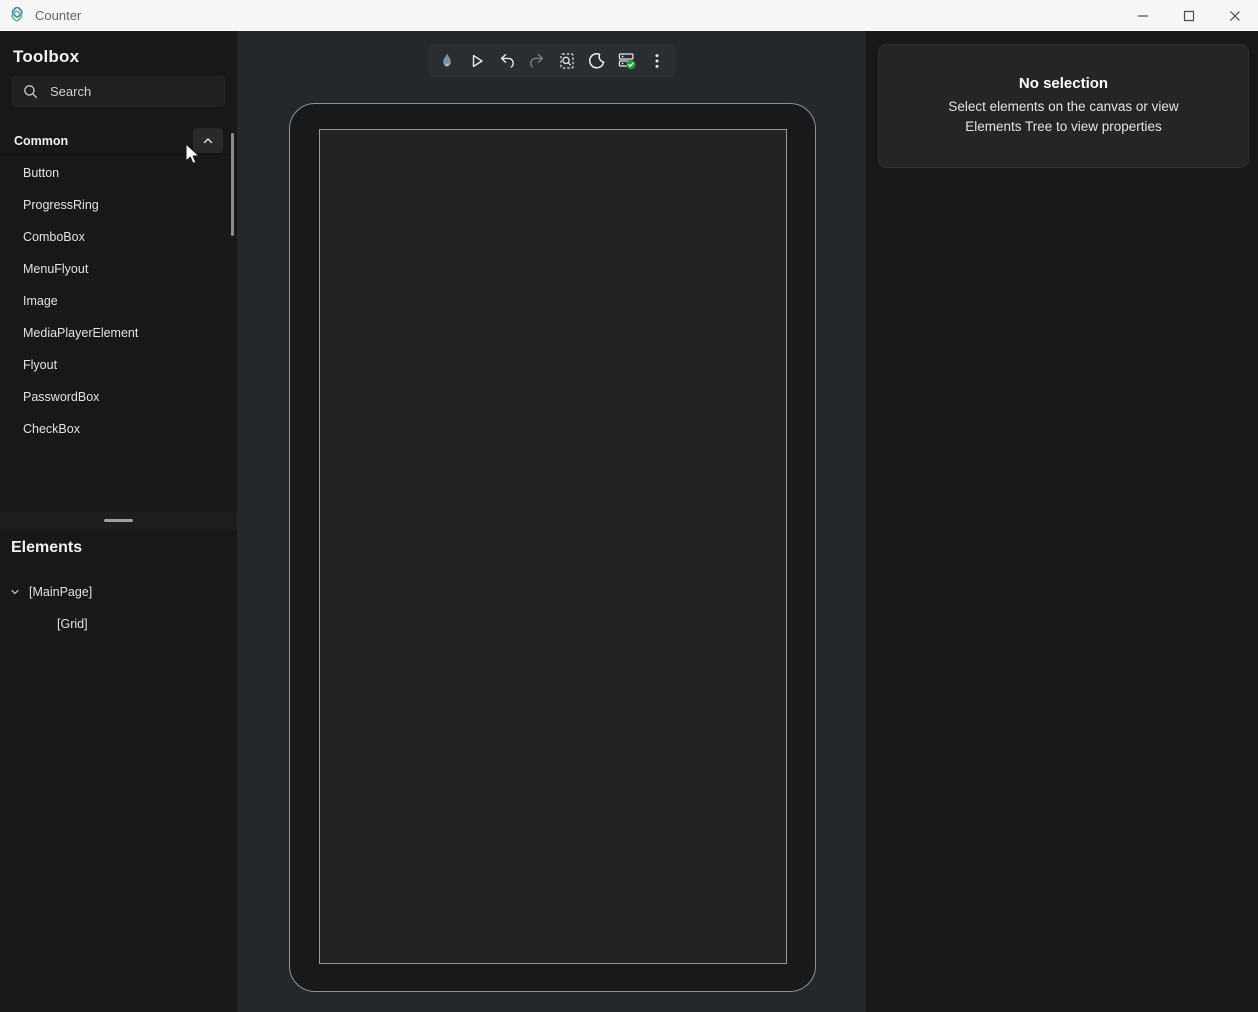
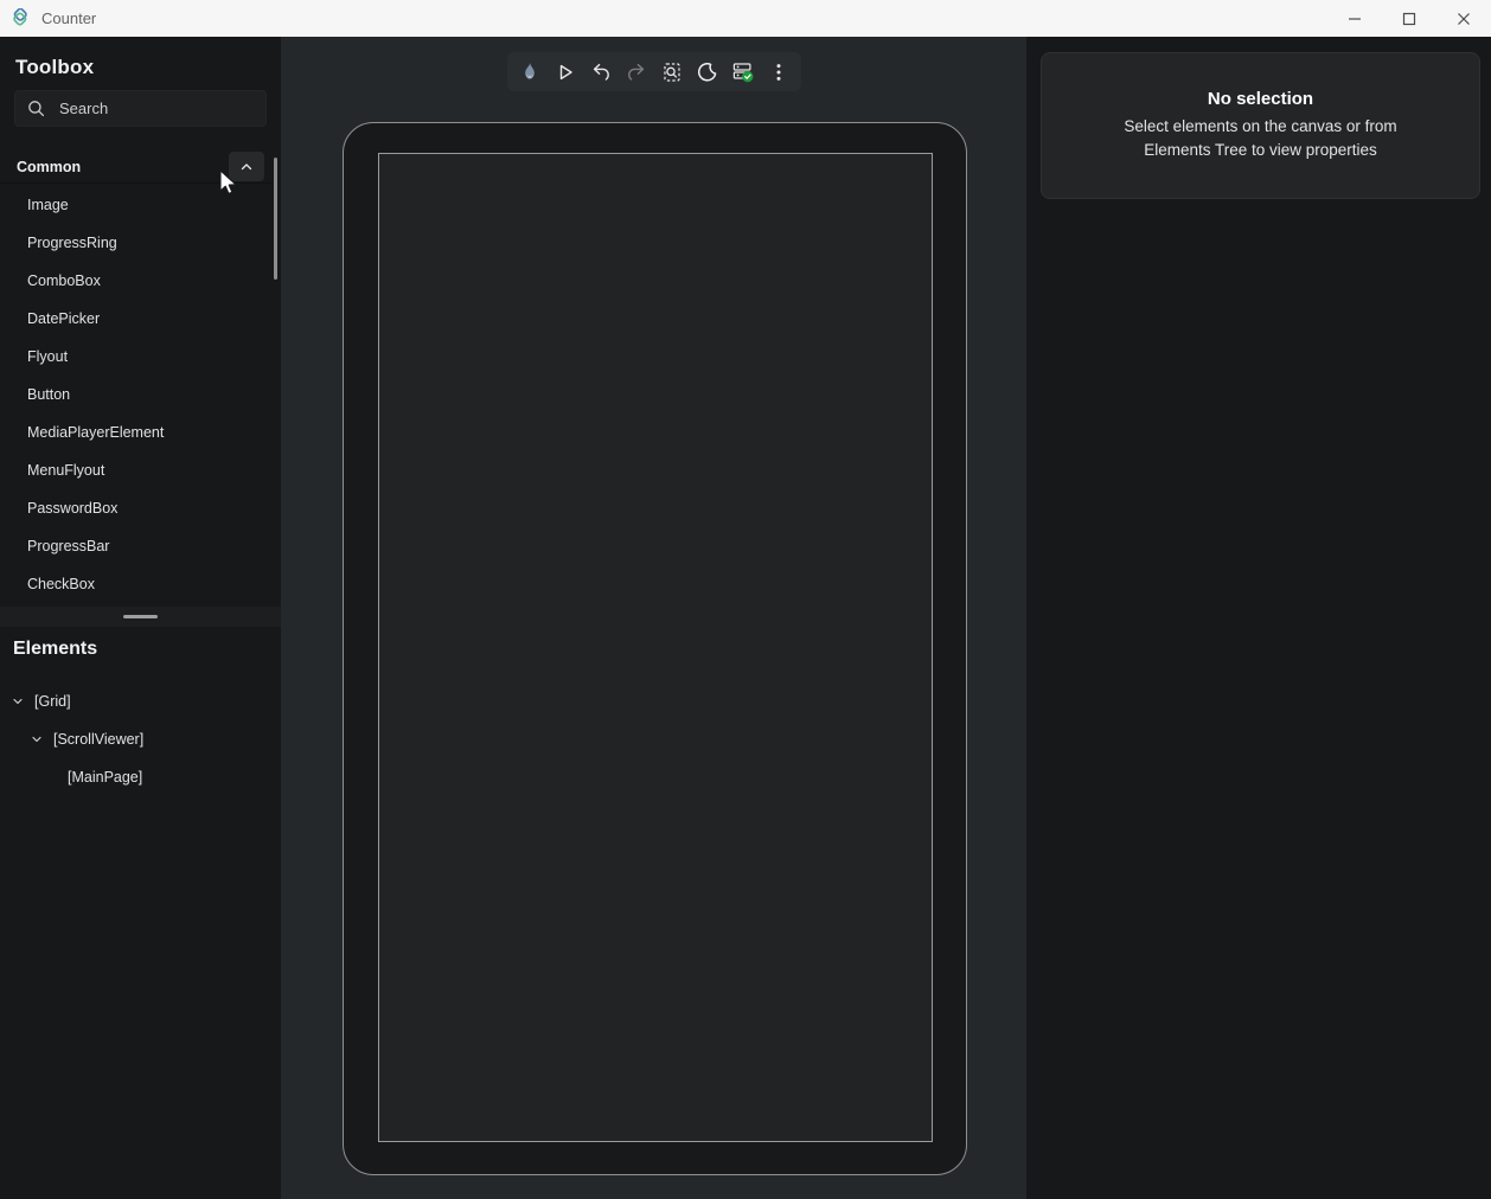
  Counter
  Toolbox
  Search
  Common
- Button
+ Image
  ProgressRing
  ComboBox
+ DatePicker
- MenuFlyout
+ Flyout
- Image
+ Button
  MediaPlayerElement
- Flyout
+ MenuFlyout
  PasswordBox
+ ProgressBar
  CheckBox
  Elements
- [MainPage]
+ [Grid]
+ [ScrollViewer]
- [Grid]
+ [MainPage]
  No selection
- Select elements on the canvas or view
+ Select elements on the canvas or from
  Elements Tree to view properties
